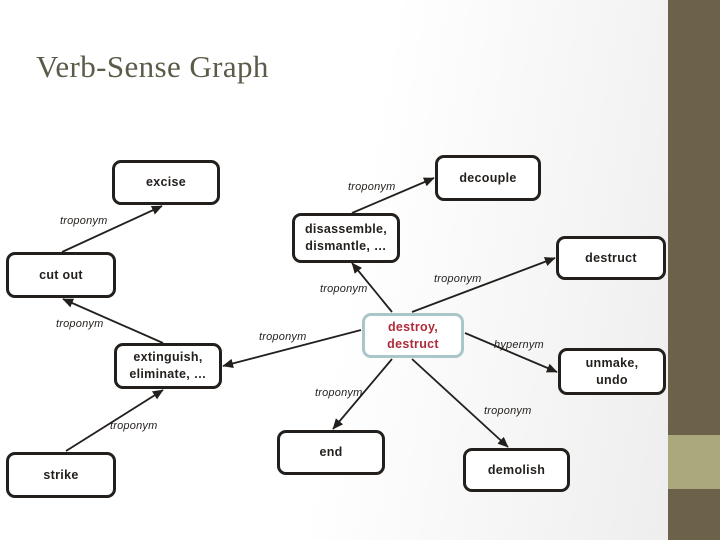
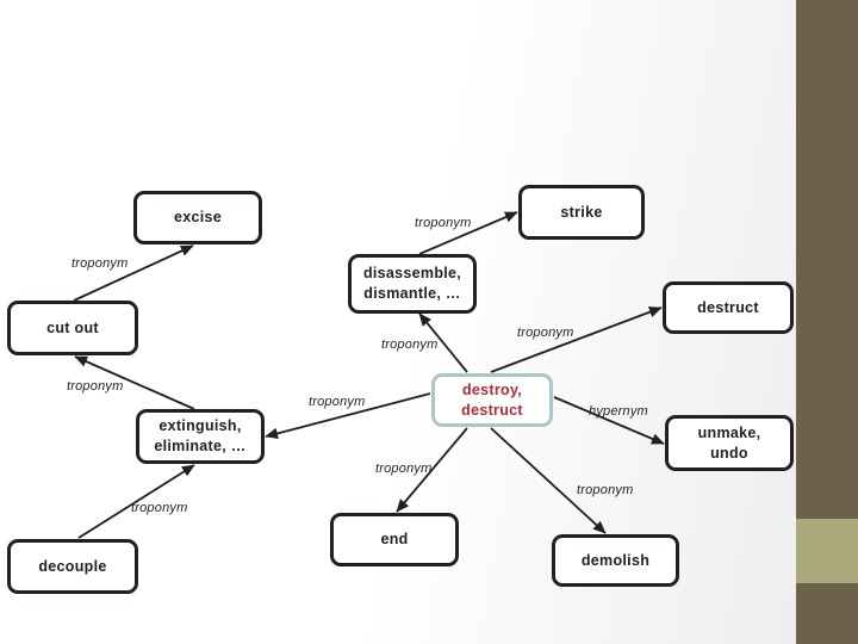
- Verb-Sense Graph
  excise
- decouple
+ strike
  disassemble,
  dismantle, …
  destruct
  cut out
  destroy,
  destruct
  extinguish,
  eliminate, …
  unmake,
  undo
  end
  demolish
- strike
+ decouple
  troponym
  troponym
  troponym
  troponym
  troponym
  hypernym
  troponym
  troponym
  troponym
  troponym
